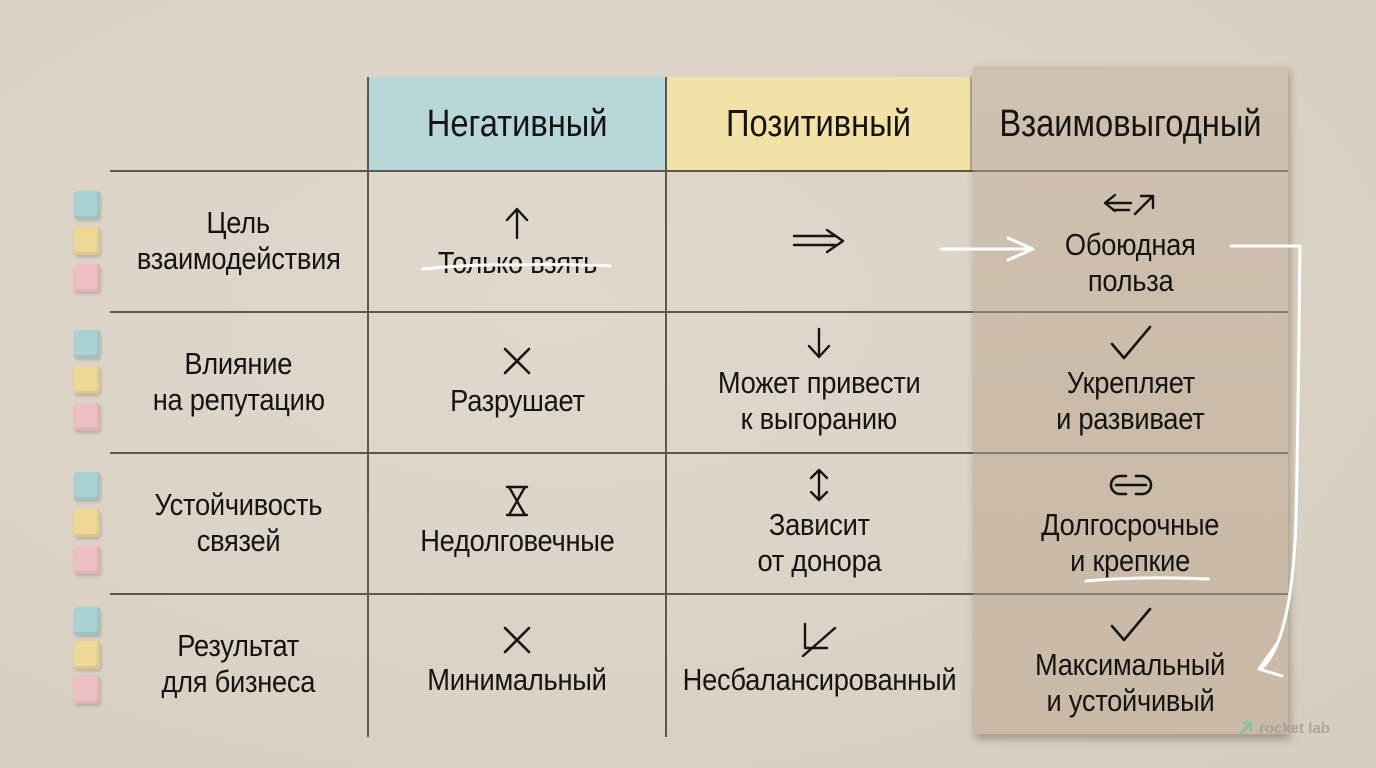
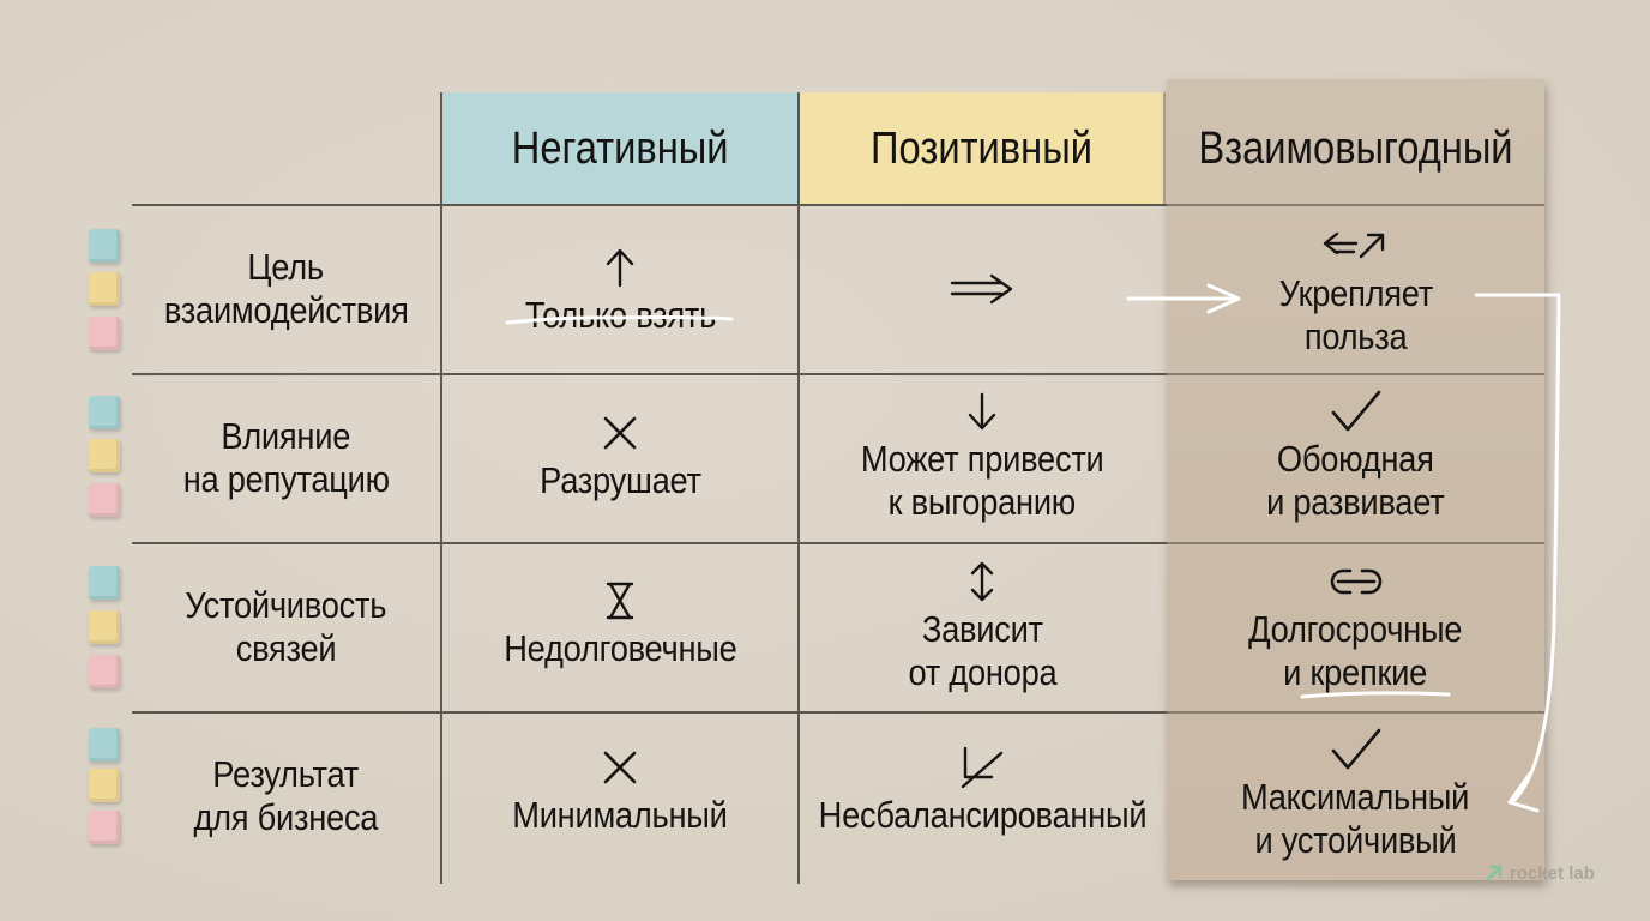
  Негативный
  Позитивный
  Взаимовыгодный
  Цель
  взаимодействия
  Только взять
- Обоюдная
+ Укрепляет
  польза
  Влияние
  на репутацию
  Разрушает
  Может привести
  к выгоранию
- Укрепляет
+ Обоюдная
  и развивает
  Устойчивость
  связей
  Недолговечные
  Зависит
  от донора
  Долгосрочные
  и крепкие
  Результат
  для бизнеса
  Минимальный
  Несбалансированный
  Максимальный
  и устойчивый
  rocket lab
